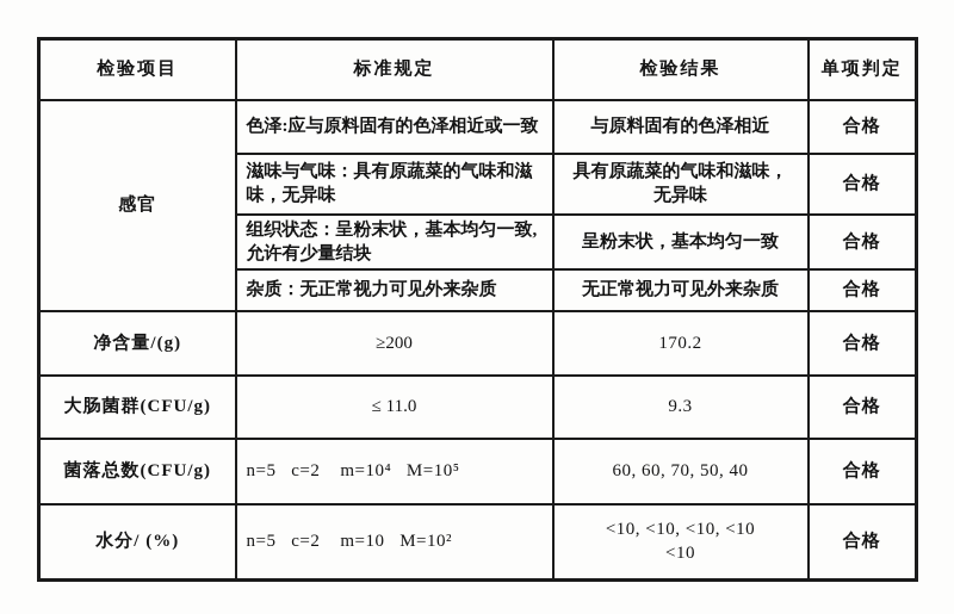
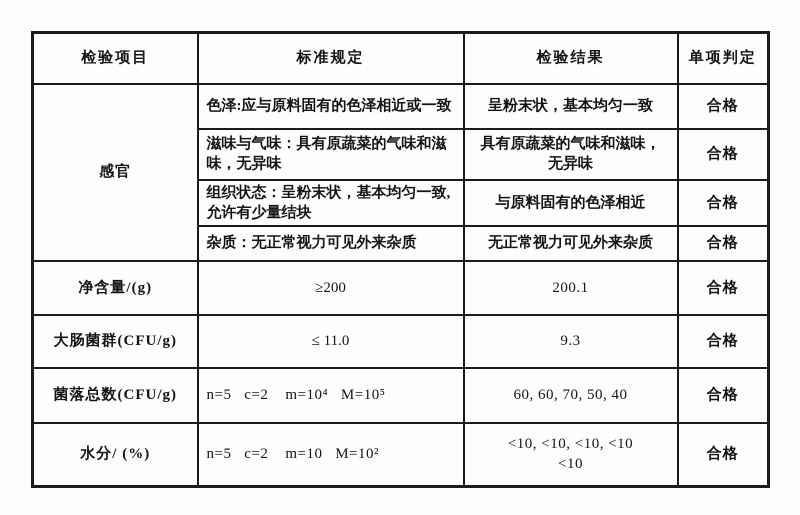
  检验项目	标准规定	检验结果	单项判定
- 感官	色泽:应与原料固有的色泽相近或一致	与原料固有的色泽相近	合格
+ 感官	色泽:应与原料固有的色泽相近或一致	呈粉末状，基本均匀一致	合格
  滋味与气味：具有原蔬菜的气味和滋 味，无异味	具有原蔬菜的气味和滋味， 无异味	合格
- 组织状态：呈粉末状，基本均匀一致, 允许有少量结块	呈粉末状，基本均匀一致	合格
+ 组织状态：呈粉末状，基本均匀一致, 允许有少量结块	与原料固有的色泽相近	合格
  杂质：无正常视力可见外来杂质	无正常视力可见外来杂质	合格
- 净含量/(g)	≥200	170.2	合格
+ 净含量/(g)	≥200	200.1	合格
  大肠菌群(CFU/g)	≤ 11.0	9.3	合格
  菌落总数(CFU/g)	n=5 c=2 m=10⁴ M=10⁵	60, 60, 70, 50, 40	合格
  水分/ (%)	n=5 c=2 m=10 M=10²	<10, <10, <10, <10 <10	合格
